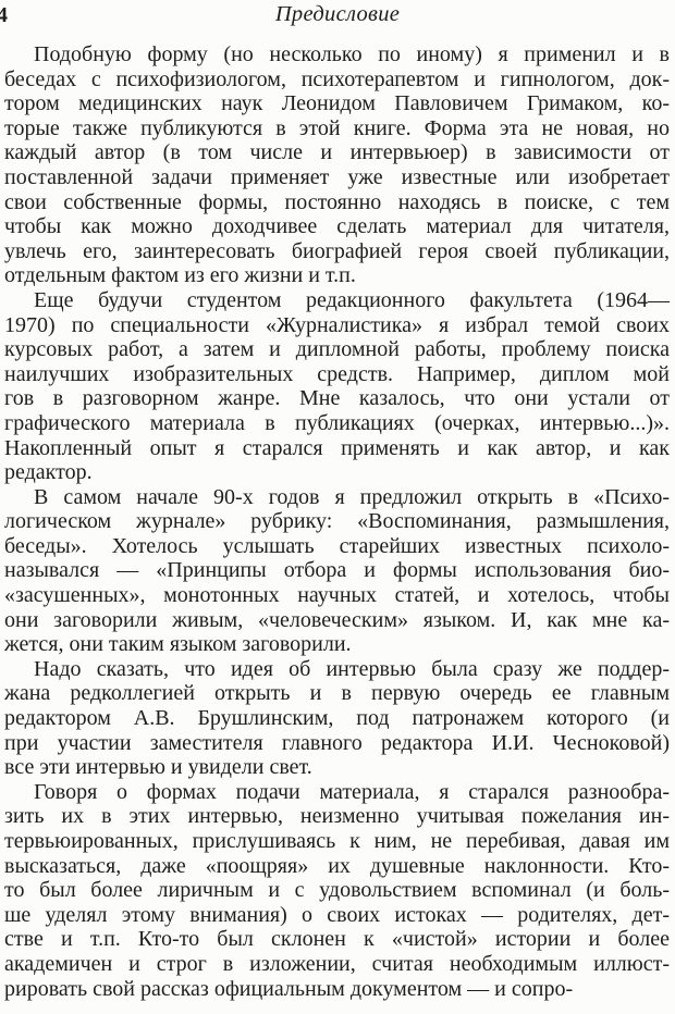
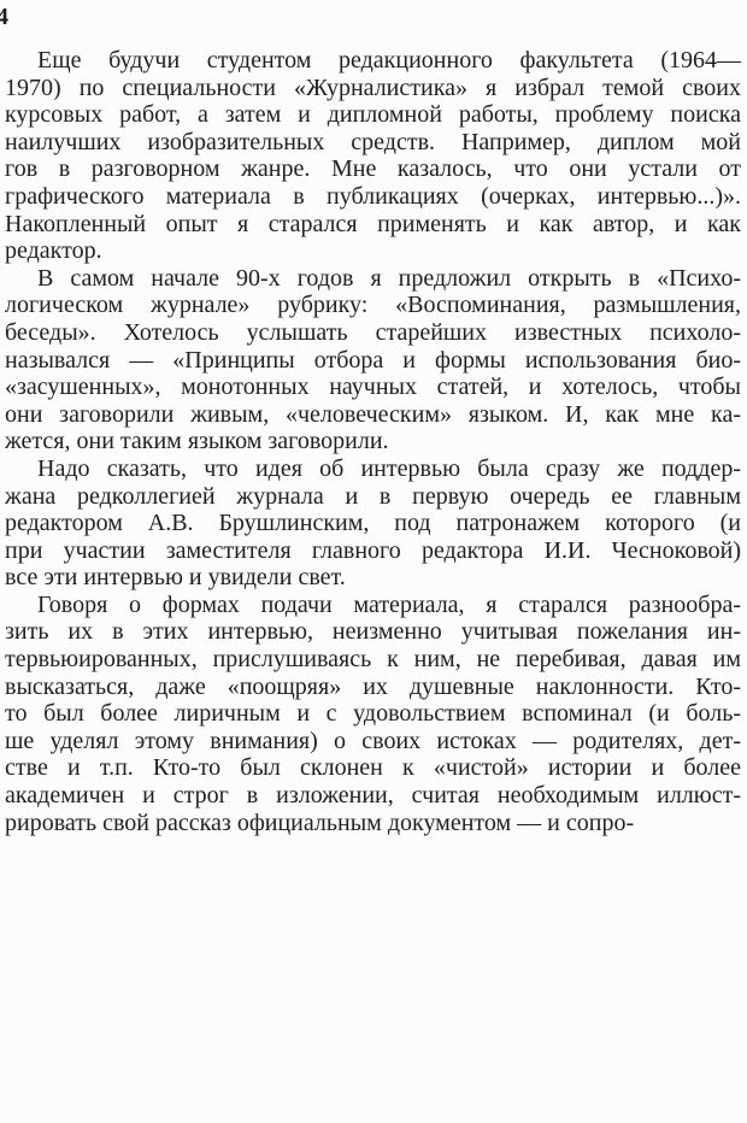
  4
- Предисловие
- Подобную форму (но несколько по иному) я применил и в
- беседах с психофизиологом, психотерапевтом и гипнологом, док-
- тором медицинских наук Леонидом Павловичем Гримаком, ко-
- торые также публикуются в этой книге. Форма эта не новая, но
- каждый автор (в том числе и интервьюер) в зависимости от
- поставленной задачи применяет уже известные или изобретает
- свои собственные формы, постоянно находясь в поиске, с тем
- чтобы как можно доходчивее сделать материал для читателя,
- увлечь его, заинтересовать биографией героя своей публикации,
- отдельным фактом из его жизни и т.п.
  Еще будучи студентом редакционного факультета (1964—
  1970) по специальности «Журналистика» я избрал темой своих
  курсовых работ, а затем и дипломной работы, проблему поиска
  наилучших изобразительных средств. Например, диплом мой
  гов в разговорном жанре. Мне казалось, что они устали от
  графического материала в публикациях (очерках, интервью...)».
  Накопленный опыт я старался применять и как автор, и как
  редактор.
  В самом начале 90-х годов я предложил открыть в «Психо-
  логическом журнале» рубрику: «Воспоминания, размышления,
  беседы». Хотелось услышать старейших известных психоло-
  назывался — «Принципы отбора и формы использования био-
  «засушенных», монотонных научных статей, и хотелось, чтобы
  они заговорили живым, «человеческим» языком. И, как мне ка-
  жется, они таким языком заговорили.
  Надо сказать, что идея об интервью была сразу же поддер-
- жана редколлегией открыть и в первую очередь ее главным
+ жана редколлегией журнала и в первую очередь ее главным
  редактором А.В. Брушлинским, под патронажем которого (и
  при участии заместителя главного редактора И.И. Чесноковой)
  все эти интервью и увидели свет.
  Говоря о формах подачи материала, я старался разнообра-
  зить их в этих интервью, неизменно учитывая пожелания ин-
  тервьюированных, прислушиваясь к ним, не перебивая, давая им
  высказаться, даже «поощряя» их душевные наклонности. Кто-
  то был более лиричным и с удовольствием вспоминал (и боль-
  ше уделял этому внимания) о своих истоках — родителях, дет-
  стве и т.п. Кто-то был склонен к «чистой» истории и более
  академичен и строг в изложении, считая необходимым иллюст-
  рировать свой рассказ официальным документом — и сопро-
